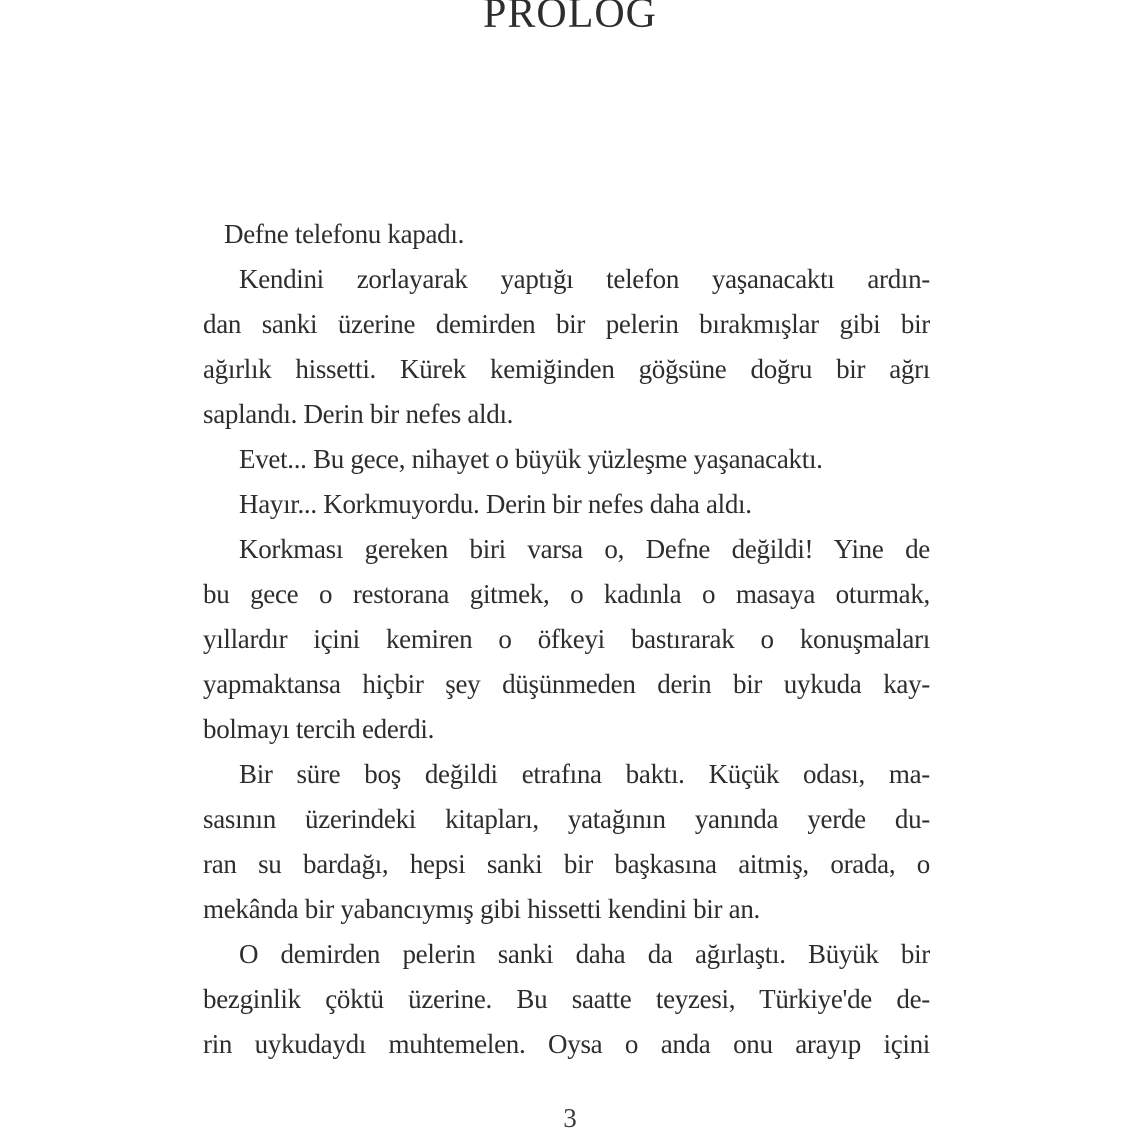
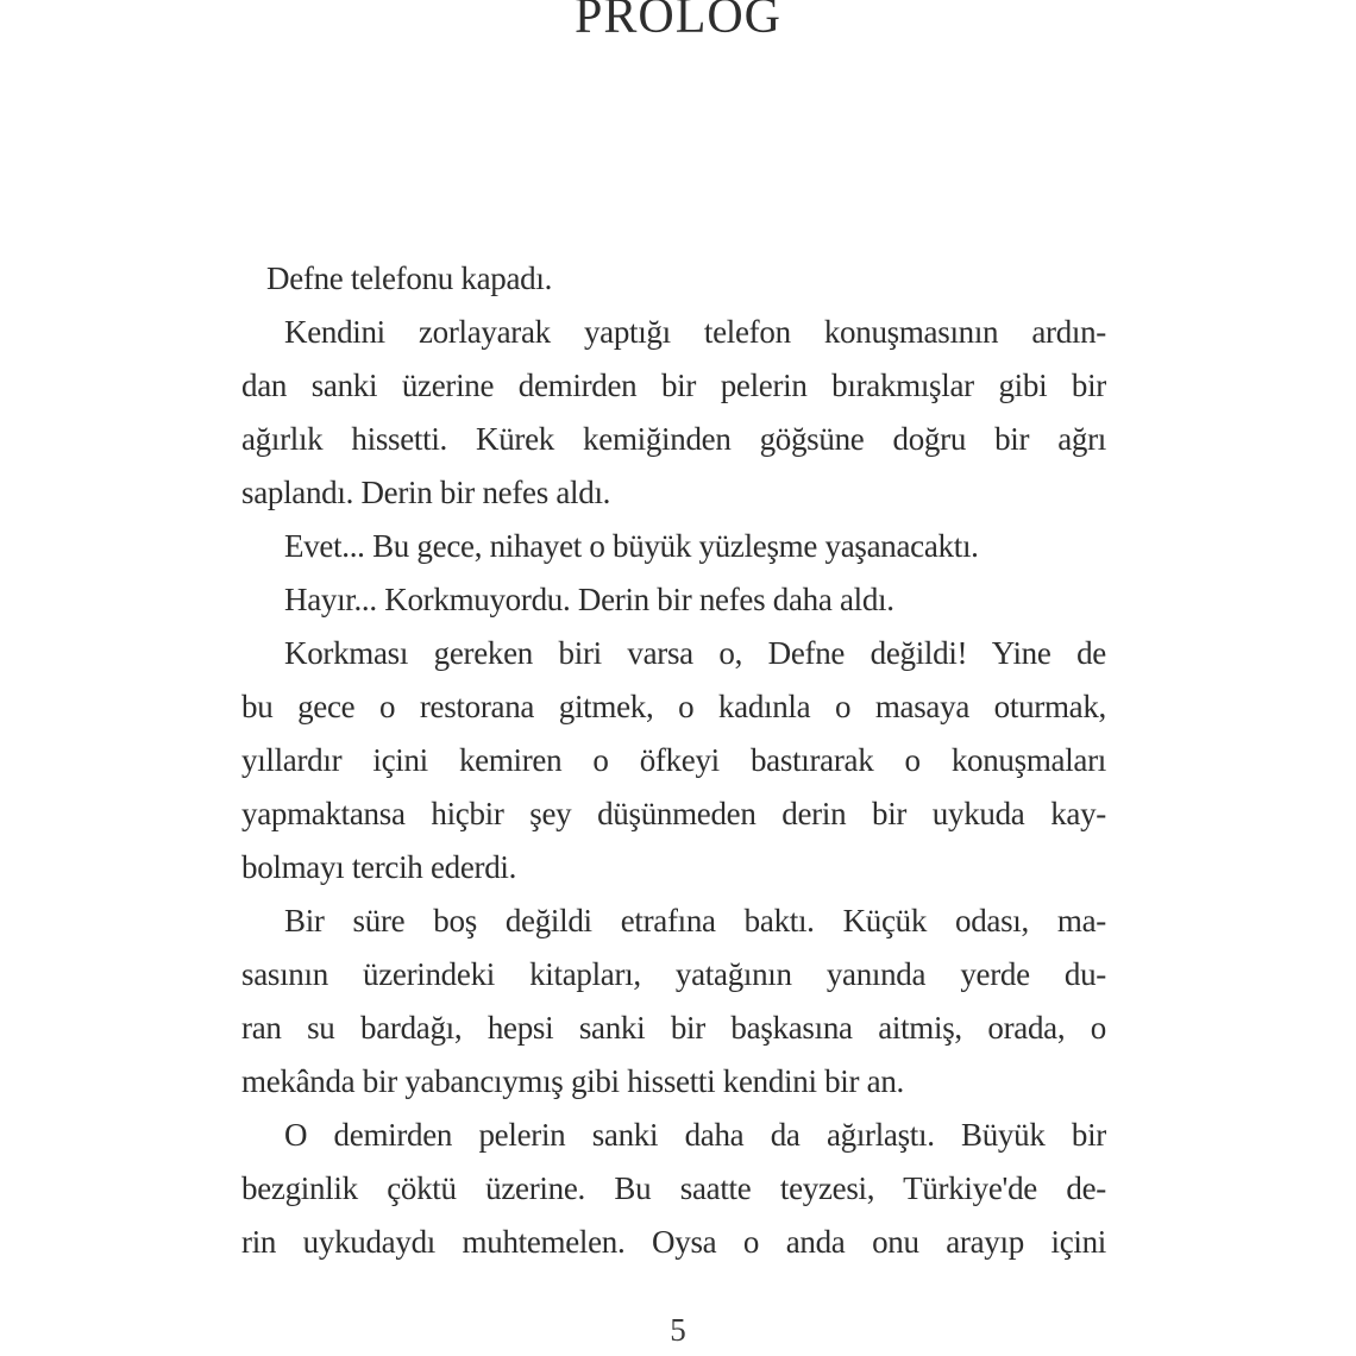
  PROLOG
  Defne telefonu kapadı.
- Kendini zorlayarak yaptığı telefon yaşanacaktı ardın-
+ Kendini zorlayarak yaptığı telefon konuşmasının ardın-
  dan sanki üzerine demirden bir pelerin bırakmışlar gibi bir
  ağırlık hissetti. Kürek kemiğinden göğsüne doğru bir ağrı
  saplandı. Derin bir nefes aldı.
  Evet... Bu gece, nihayet o büyük yüzleşme yaşanacaktı.
  Hayır... Korkmuyordu. Derin bir nefes daha aldı.
  Korkması gereken biri varsa o, Defne değildi! Yine de
  bu gece o restorana gitmek, o kadınla o masaya oturmak,
  yıllardır içini kemiren o öfkeyi bastırarak o konuşmaları
  yapmaktansa hiçbir şey düşünmeden derin bir uykuda kay-
  bolmayı tercih ederdi.
  Bir süre boş değildi etrafına baktı. Küçük odası, ma-
  sasının üzerindeki kitapları, yatağının yanında yerde du-
  ran su bardağı, hepsi sanki bir başkasına aitmiş, orada, o
  mekânda bir yabancıymış gibi hissetti kendini bir an.
  O demirden pelerin sanki daha da ağırlaştı. Büyük bir
  bezginlik çöktü üzerine. Bu saatte teyzesi, Türkiye'de de-
  rin uykudaydı muhtemelen. Oysa o anda onu arayıp içini
- 3
+ 5
